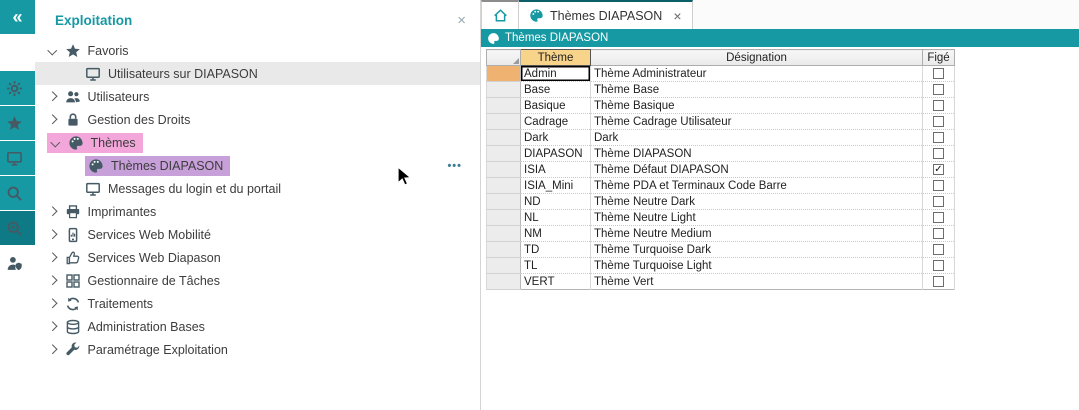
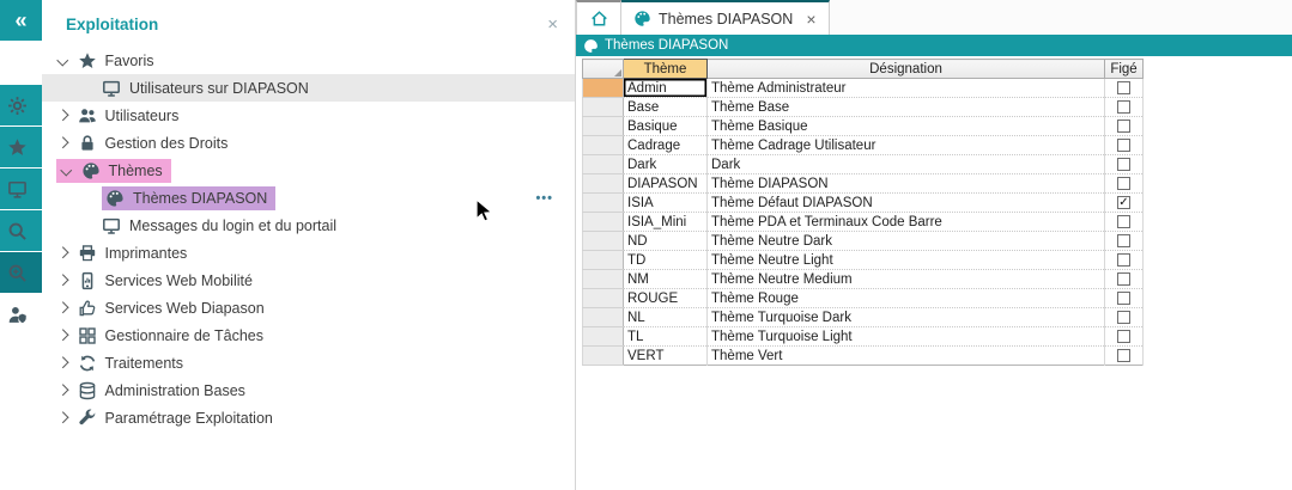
  «
  Exploitation
  ×
  Favoris
  Utilisateurs sur DIAPASON
  Utilisateurs
  Gestion des Droits
  Thèmes
  Thèmes DIAPASON
  •••
  Messages du login et du portail
  Imprimantes
  Services Web Mobilité
  Services Web Diapason
  Gestionnaire de Tâches
  Traitements
  Administration Bases
  Paramétrage Exploitation
  Thèmes DIAPASON
  ×
  Thèmes DIAPASON
  	Thème	Désignation	Figé
  	Admin	Thème Administrateur
  	Base	Thème Base
  	Basique	Thème Basique
  	Cadrage	Thème Cadrage Utilisateur
  	Dark	Dark
  	DIAPASON	Thème DIAPASON
  	ISIA	Thème Défaut DIAPASON	✓
  	ISIA_Mini	Thème PDA et Terminaux Code Barre
  	ND	Thème Neutre Dark
- 	NL	Thème Neutre Light
+ 	TD	Thème Neutre Light
  	NM	Thème Neutre Medium
+ 	ROUGE	Thème Rouge
- 	TD	Thème Turquoise Dark
+ 	NL	Thème Turquoise Dark
  	TL	Thème Turquoise Light
  	VERT	Thème Vert
